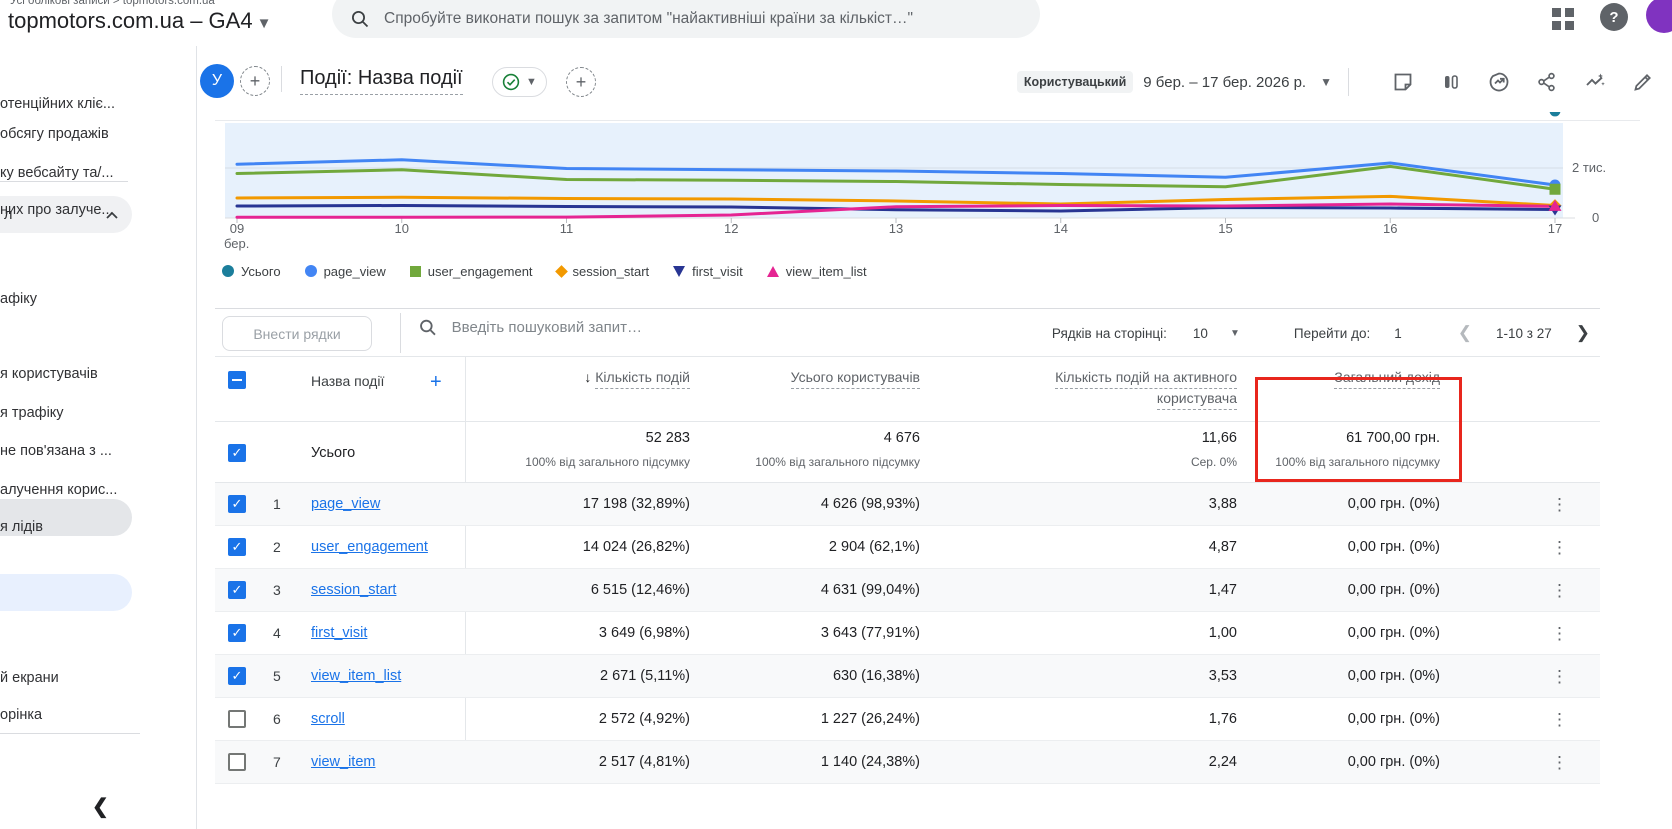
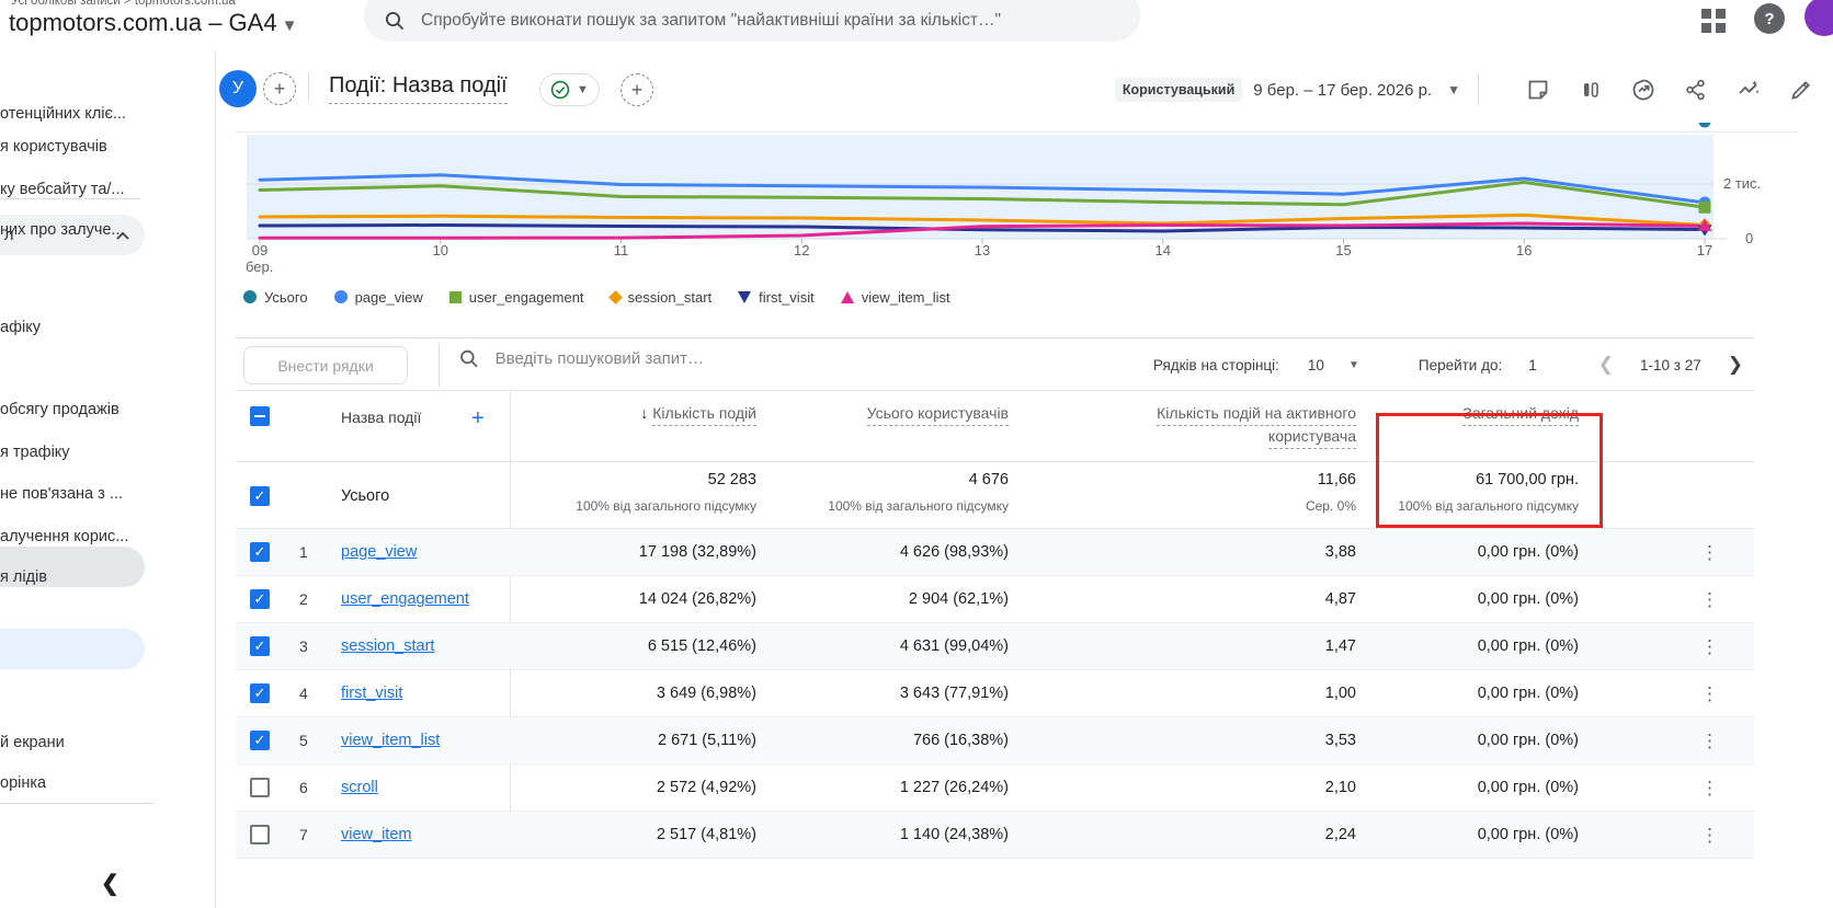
  Усі облікові записи > topmotors.com.ua
  topmotors.com.ua – GA4 ▼
  Спробуйте виконати пошук за запитом "найактивніші країни за кількіст…"
  ?
  л
  ❮
  отенційних кліє...
- обсягу продажів
+ я користувачів
  ку вебсайту та/...
  них про залуче...
  афіку
- я користувачів
+ обсягу продажів
  я трафіку
  не пов'язана з ...
  алучення корис...
  я лідів
  й екрани
  орінка
  У
  +
  Події: Назва події
  ▼
  +
  Користувацький
  9 бер. – 17 бер. 2026 р.
  ▼
  09
  10
  11
  12
  13
  14
  15
  16
  17
  бер.
  2 тис.
  0
  Усього
  page_view
  user_engagement
  session_start
  first_visit
  view_item_list
  Внести рядки
  Введіть пошуковий запит…
  Рядків на сторінці:
  10
  ▼
  Перейти до:
  1
  ❮
  1-10 з 27
  ❯
  Назва події
  +
  ↓ Кількість подій
  Усього користувачів
  Кількість подій на активного
  користувача
  Загальний дохід
  ✓
  Усього
  52 283
  100% від загального підсумку
  4 676
  100% від загального підсумку
  11,66
  Сер. 0%
  61 700,00 грн.
  100% від загального підсумку
  ✓
  1
  page_view
  17 198 (32,89%)
  4 626 (98,93%)
  3,88
  0,00 грн. (0%)
  ⋮
  ✓
  2
  user_engagement
  14 024 (26,82%)
  2 904 (62,1%)
  4,87
  0,00 грн. (0%)
  ⋮
  ✓
  3
  session_start
  6 515 (12,46%)
  4 631 (99,04%)
  1,47
  0,00 грн. (0%)
  ⋮
  ✓
  4
  first_visit
  3 649 (6,98%)
  3 643 (77,91%)
  1,00
  0,00 грн. (0%)
  ⋮
  ✓
  5
  view_item_list
  2 671 (5,11%)
- 630 (16,38%)
+ 766 (16,38%)
  3,53
  0,00 грн. (0%)
  ⋮
  6
  scroll
  2 572 (4,92%)
  1 227 (26,24%)
- 1,76
+ 2,10
  0,00 грн. (0%)
  ⋮
  7
  view_item
  2 517 (4,81%)
  1 140 (24,38%)
  2,24
  0,00 грн. (0%)
  ⋮
